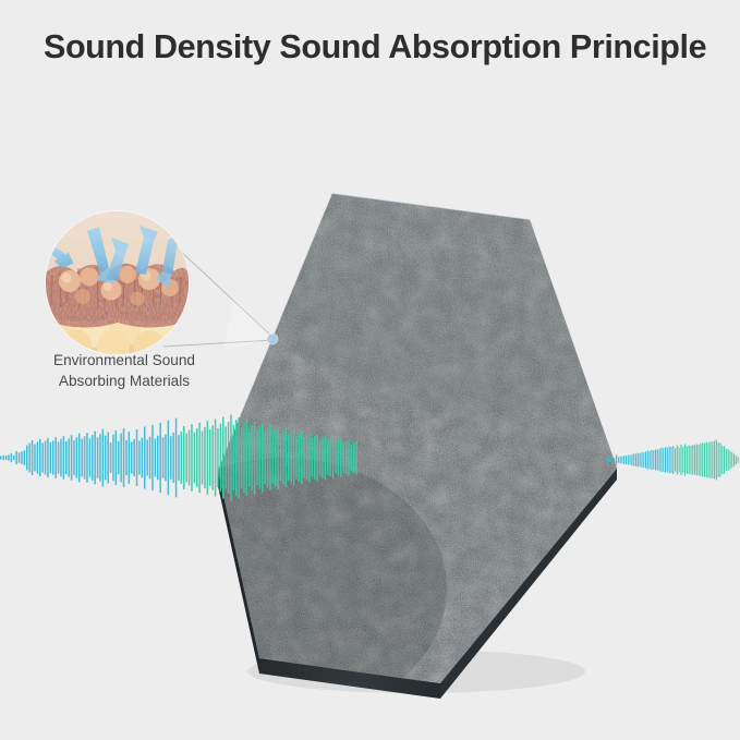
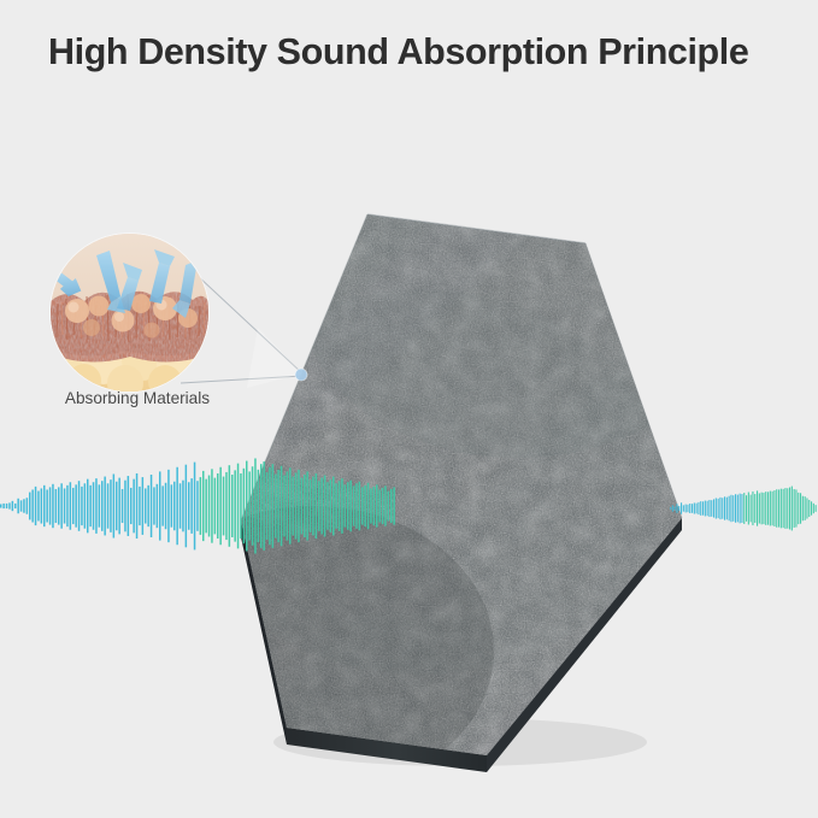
- Environmental Sound
  Absorbing Materials
- Sound Density Sound Absorption Principle
+ High Density Sound Absorption Principle
